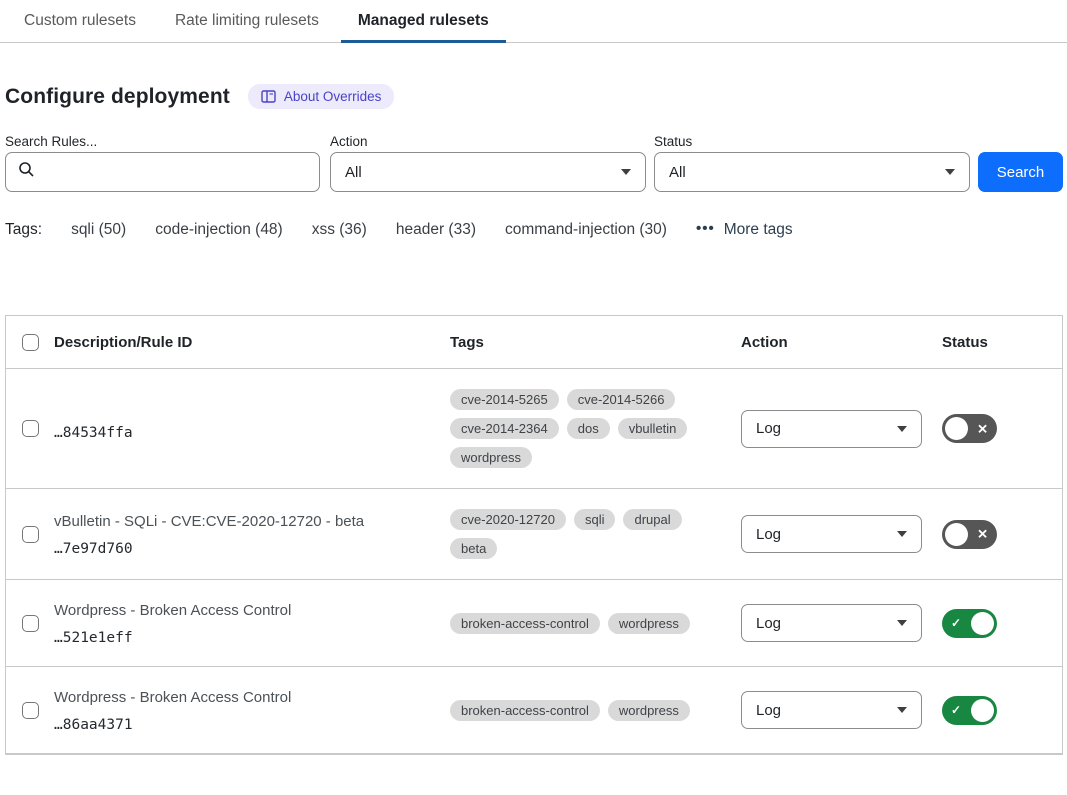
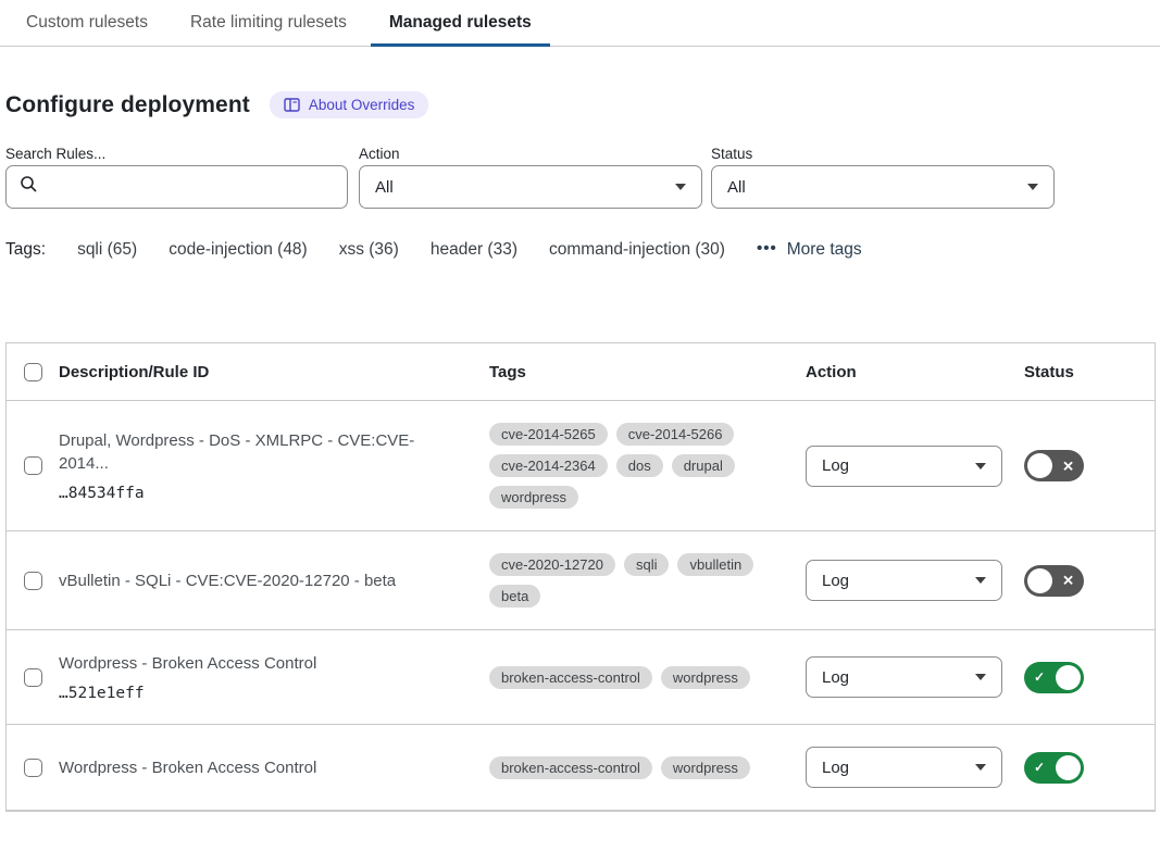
  Custom rulesets
  Rate limiting rulesets
  Managed rulesets
  Configure deployment
  About Overrides
  Search Rules...
  Action
  All
  Status
  All
- Search
  Tags:
- sqli (50)
+ sqli (65)
  code-injection (48)
  xss (36)
  header (33)
  command-injection (30)
  •••
  More tags
  Description/Rule ID
  Tags
  Action
  Status
+ Drupal, Wordpress - DoS - XMLRPC - CVE:CVE-2014...
  …84534ffa
  cve-2014-5265
  cve-2014-5266
  cve-2014-2364
  dos
- vbulletin
+ drupal
  wordpress
  Log
  ✕
  vBulletin - SQLi - CVE:CVE-2020-12720 - beta
- …7e97d760
  cve-2020-12720
  sqli
- drupal
+ vbulletin
  beta
  Log
  ✕
  Wordpress - Broken Access Control
  …521e1eff
  broken-access-control
  wordpress
  Log
  ✓
  Wordpress - Broken Access Control
- …86aa4371
  broken-access-control
  wordpress
  Log
  ✓
